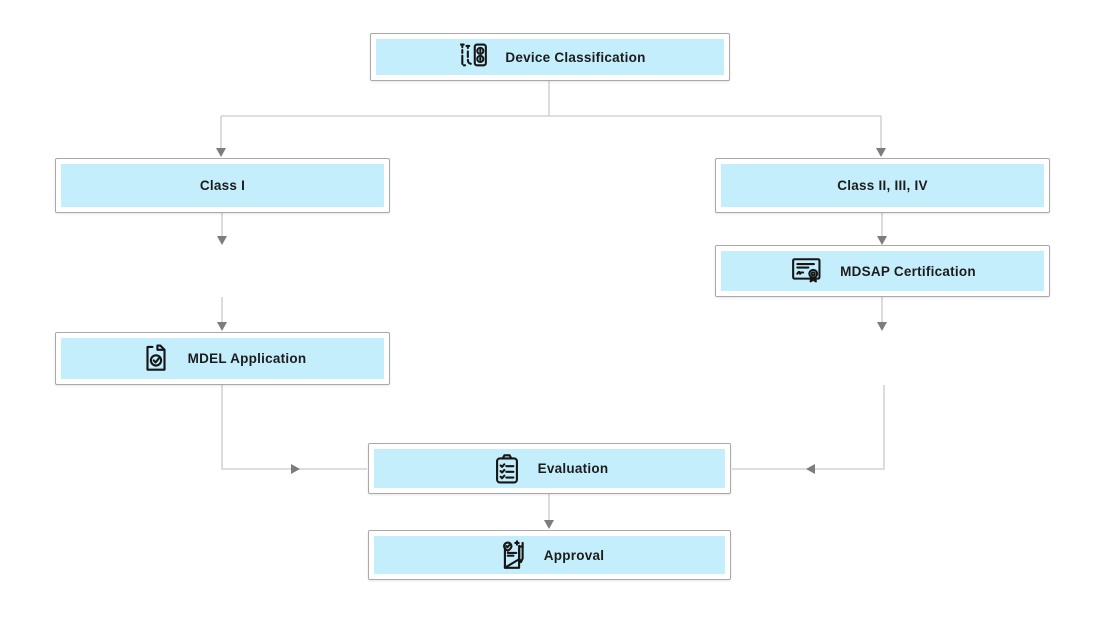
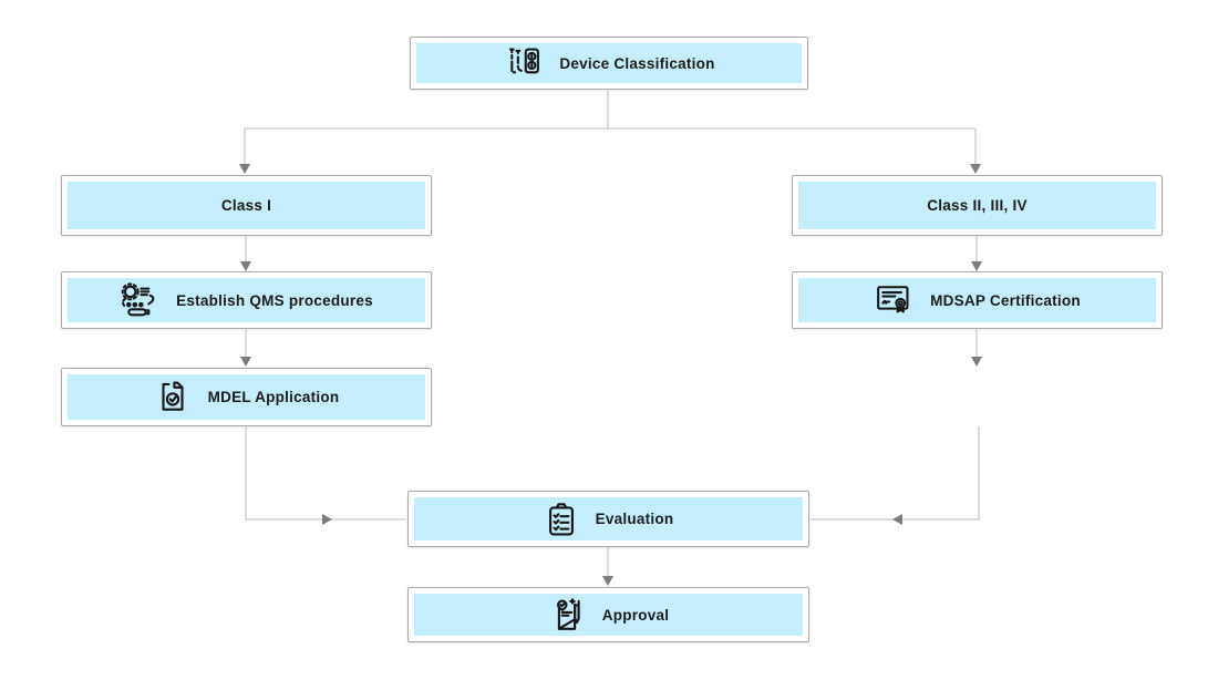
  Device Classification
  Class I
  Class II, III, IV
+ Establish QMS procedures
  MDSAP Certification
  MDEL Application
  Evaluation
  Approval
